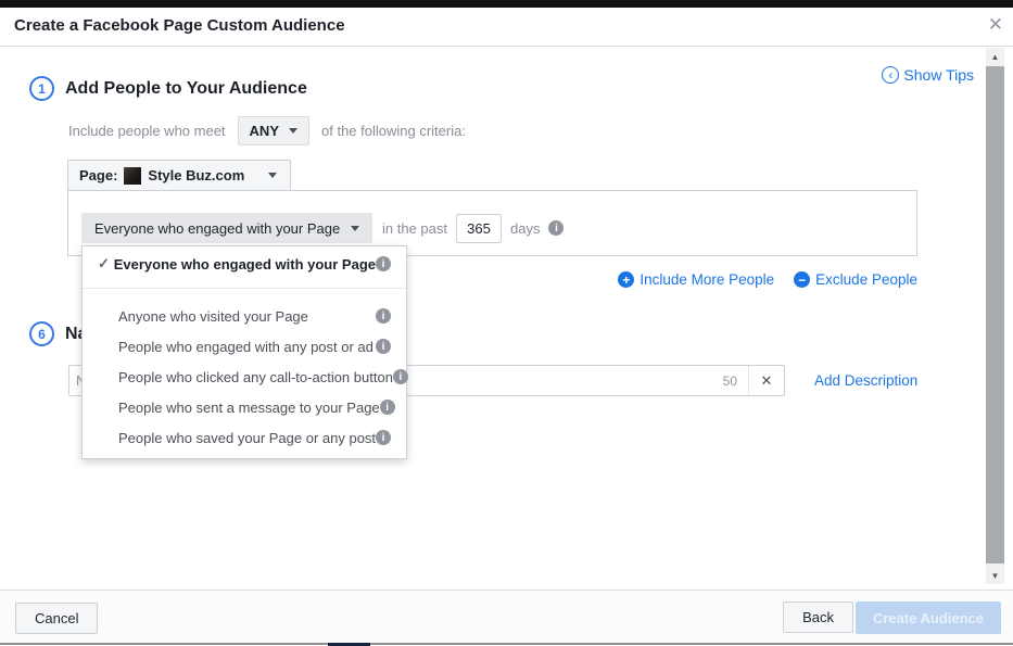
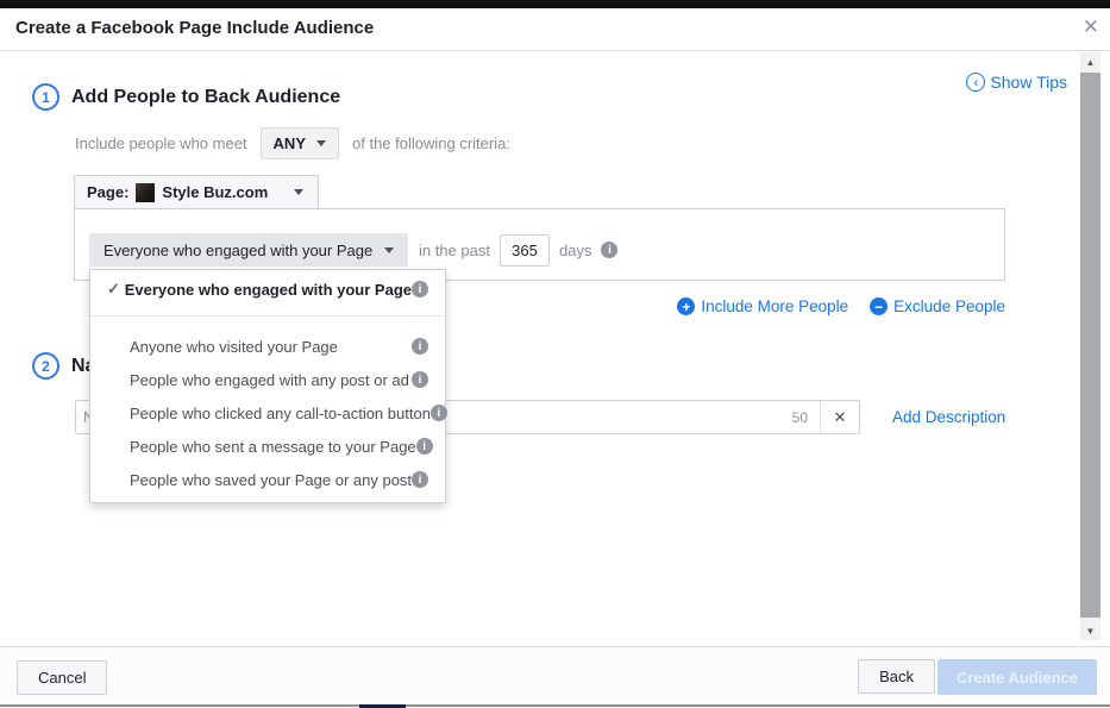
- Create a Facebook Page Custom Audience
+ Create a Facebook Page Include Audience
  ✕
  ‹
  Show Tips
  1
- Add People to Your Audience
+ Add People to Back Audience
  Include people who meet
  ANY
  of the following criteria:
  Page:
  Style Buz.com
  Everyone who engaged with your Page
  in the past
  365
  days
  i
  +
  Include More People
  −
  Exclude People
- 6
+ 2
  50
  ✕
  Add Description
  ✓
  Everyone who engaged with your Page
  i
  Anyone who visited your Page
  i
  People who engaged with any post or ad
  i
  People who clicked any call-to-action button
  i
  People who sent a message to your Page
  i
  People who saved your Page or any post
  i
  ▲
  ▼
  Cancel
  Back
  Create Audience
